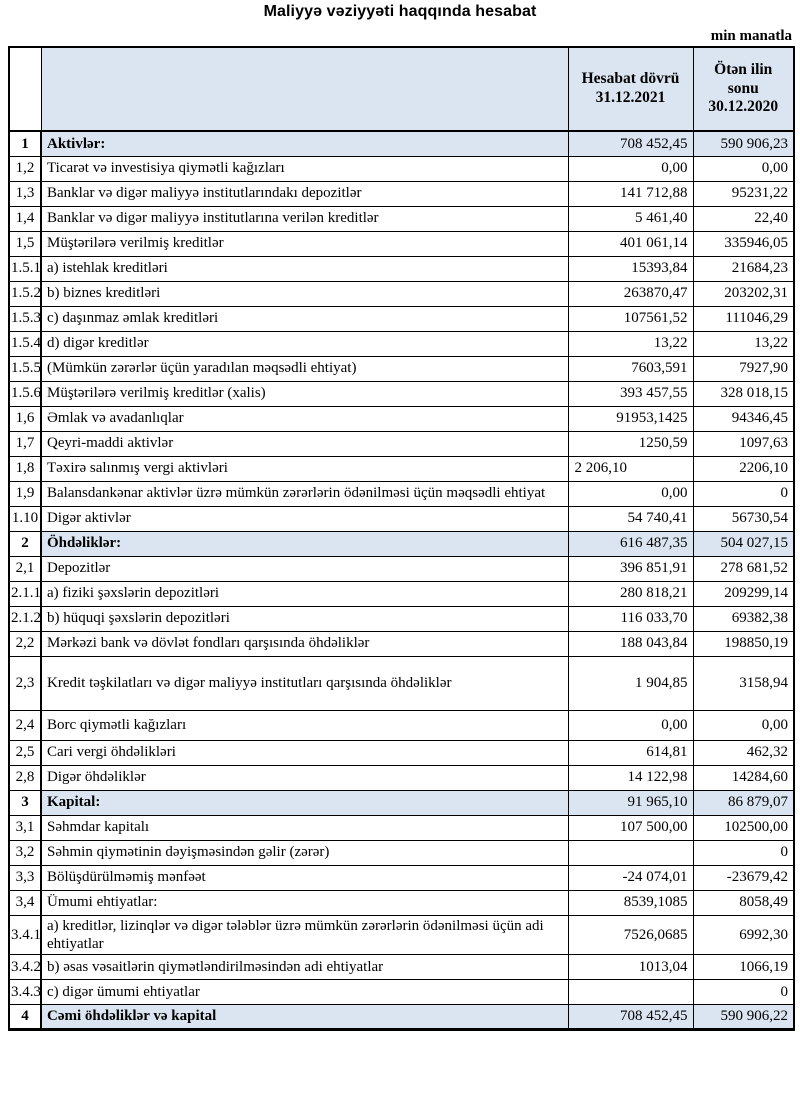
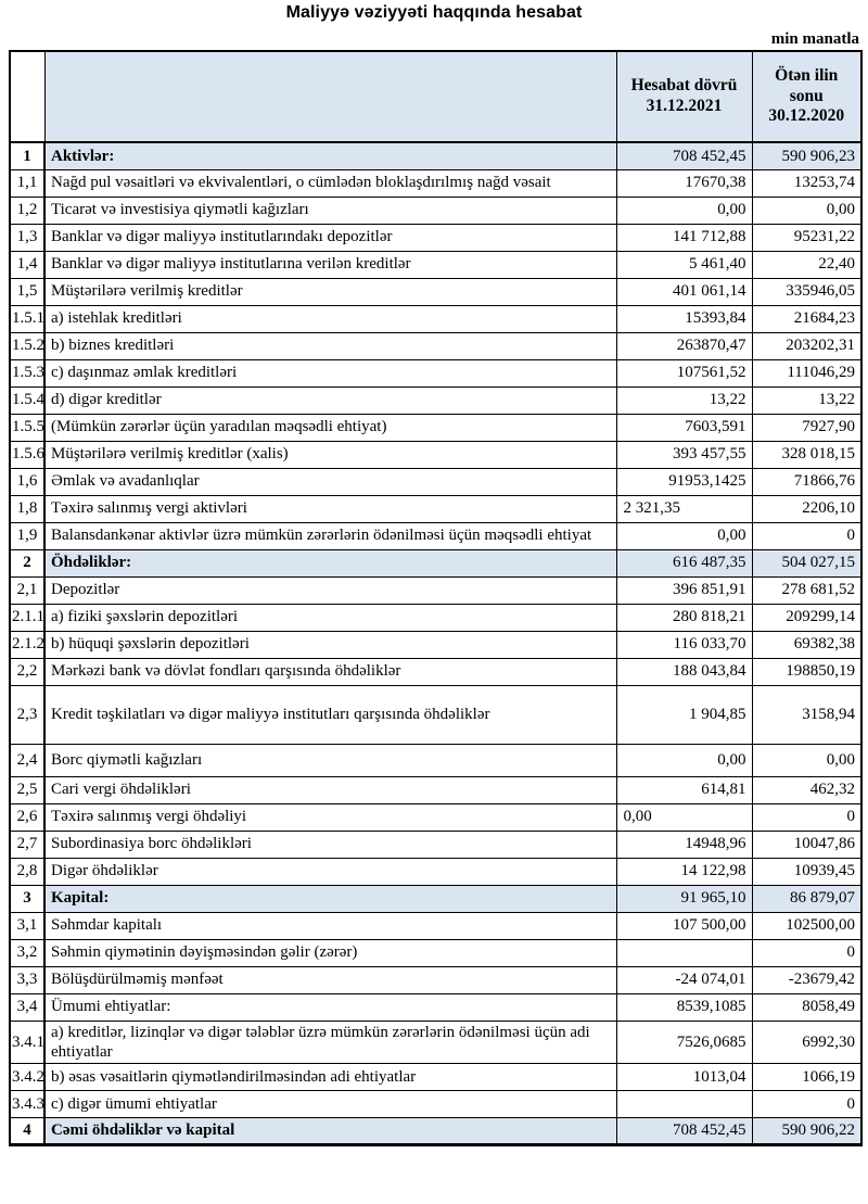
  Maliyyə vəziyyəti haqqında hesabat
  min manatla
  		Hesabat dövrü 31.12.2021	Ötən ilin sonu 30.12.2020
  1	Aktivlər:	708 452,45	590 906,23
+ 1,1	Nağd pul vəsaitləri və ekvivalentləri, o cümlədən bloklaşdırılmış nağd vəsait	17670,38	13253,74
  1,2	Ticarət və investisiya qiymətli kağızları	0,00	0,00
  1,3	Banklar və digər maliyyə institutlarındakı depozitlər	141 712,88	95231,22
  1,4	Banklar və digər maliyyə institutlarına verilən kreditlər	5 461,40	22,40
  1,5	Müştərilərə verilmiş kreditlər	401 061,14	335946,05
  1.5.1	a) istehlak kreditləri	15393,84	21684,23
  1.5.2	b) biznes kreditləri	263870,47	203202,31
  1.5.3	c) daşınmaz əmlak kreditləri	107561,52	111046,29
  1.5.4	d) digər kreditlər	13,22	13,22
  1.5.5	(Mümkün zərərlər üçün yaradılan məqsədli ehtiyat)	7603,591	7927,90
  1.5.6	Müştərilərə verilmiş kreditlər (xalis)	393 457,55	328 018,15
- 1,6	Əmlak və avadanlıqlar	91953,1425	94346,45
+ 1,6	Əmlak və avadanlıqlar	91953,1425	71866,76
- 1,7	Qeyri-maddi aktivlər	1250,59	1097,63
- 1,8	Təxirə salınmış vergi aktivləri	2 206,10	2206,10
+ 1,8	Təxirə salınmış vergi aktivləri	2 321,35	2206,10
  1,9	Balansdankənar aktivlər üzrə mümkün zərərlərin ödənilməsi üçün məqsədli ehtiyat	0,00	0
- 1.10	Digər aktivlər	54 740,41	56730,54
  2	Öhdəliklər:	616 487,35	504 027,15
  2,1	Depozitlər	396 851,91	278 681,52
  2.1.1	a) fiziki şəxslərin depozitləri	280 818,21	209299,14
  2.1.2	b) hüquqi şəxslərin depozitləri	116 033,70	69382,38
  2,2	Mərkəzi bank və dövlət fondları qarşısında öhdəliklər	188 043,84	198850,19
  2,3	Kredit təşkilatları və digər maliyyə institutları qarşısında öhdəliklər	1 904,85	3158,94
  2,4	Borc qiymətli kağızları	0,00	0,00
  2,5	Cari vergi öhdəlikləri	614,81	462,32
+ 2,6	Təxirə salınmış vergi öhdəliyi	0,00	0
+ 2,7	Subordinasiya borc öhdəlikləri	14948,96	10047,86
- 2,8	Digər öhdəliklər	14 122,98	14284,60
+ 2,8	Digər öhdəliklər	14 122,98	10939,45
  3	Kapital:	91 965,10	86 879,07
  3,1	Səhmdar kapitalı	107 500,00	102500,00
  3,2	Səhmin qiymətinin dəyişməsindən gəlir (zərər)		0
  3,3	Bölüşdürülməmiş mənfəət	-24 074,01	-23679,42
  3,4	Ümumi ehtiyatlar:	8539,1085	8058,49
  3.4.1	a) kreditlər, lizinqlər və digər tələblər üzrə mümkün zərərlərin ödənilməsi üçün adi ehtiyatlar	7526,0685	6992,30
  3.4.2	b) əsas vəsaitlərin qiymətləndirilməsindən adi ehtiyatlar	1013,04	1066,19
  3.4.3	c) digər ümumi ehtiyatlar		0
  4	Cəmi öhdəliklər və kapital	708 452,45	590 906,22
